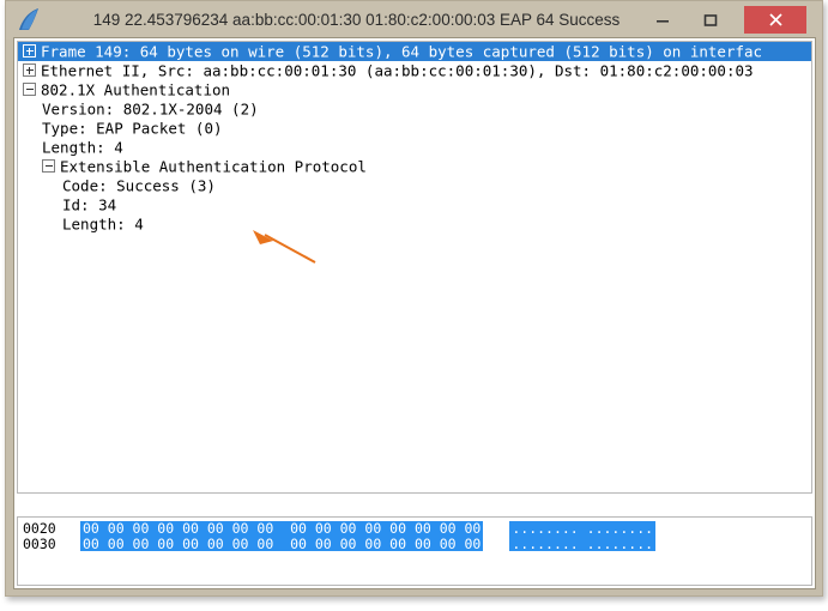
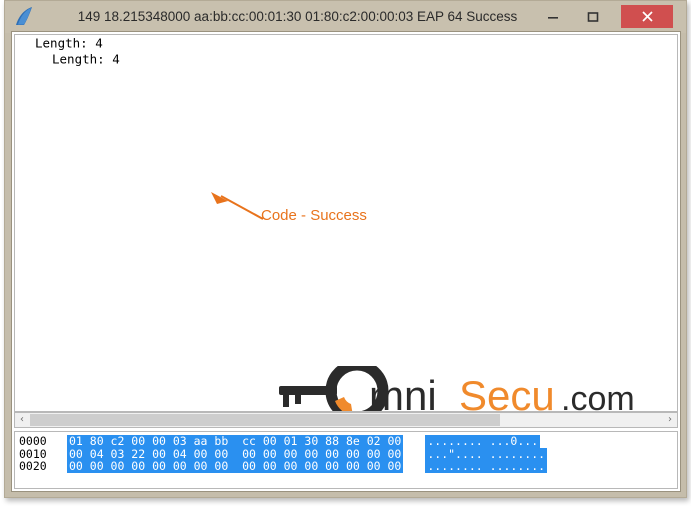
- 149 22.453796234 aa:bb:cc:00:01:30 01:80:c2:00:00:03 EAP 64 Success
+ 149 18.215348000 aa:bb:cc:00:01:30 01:80:c2:00:00:03 EAP 64 Success
- Frame 149: 64 bytes on wire (512 bits), 64 bytes captured (512 bits) on interfac
- Ethernet II, Src: aa:bb:cc:00:01:30 (aa:bb:cc:00:01:30), Dst: 01:80:c2:00:00:03
- 802.1X Authentication
- Version: 802.1X-2004 (2)
- Type: EAP Packet (0)
  Length: 4
- Extensible Authentication Protocol
- Code: Success (3)
- Id: 34
  Length: 4
+ Code - Success
+ mni
+ Secu
+ .com
+ ‹
+ ›
+ 0000 01 80 c2 00 00 03 aa bb cc 00 01 30 88 8e 02 00 ........ ...0...
+ 0010 00 04 03 22 00 04 00 00 00 00 00 00 00 00 00 00 ...".... ........
  0020 00 00 00 00 00 00 00 00 00 00 00 00 00 00 00 00 ........ ........
- 0030 00 00 00 00 00 00 00 00 00 00 00 00 00 00 00 00 ........ ........
